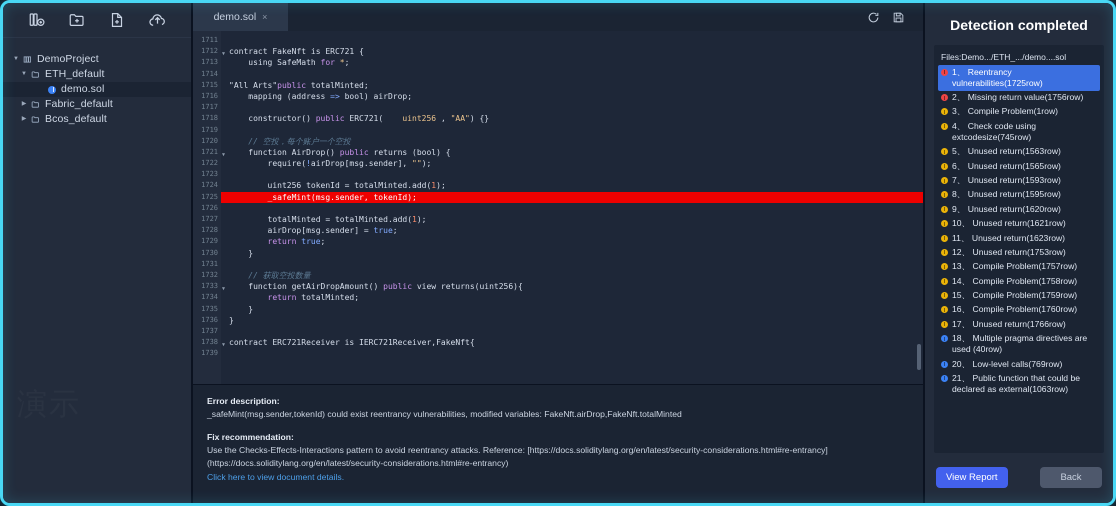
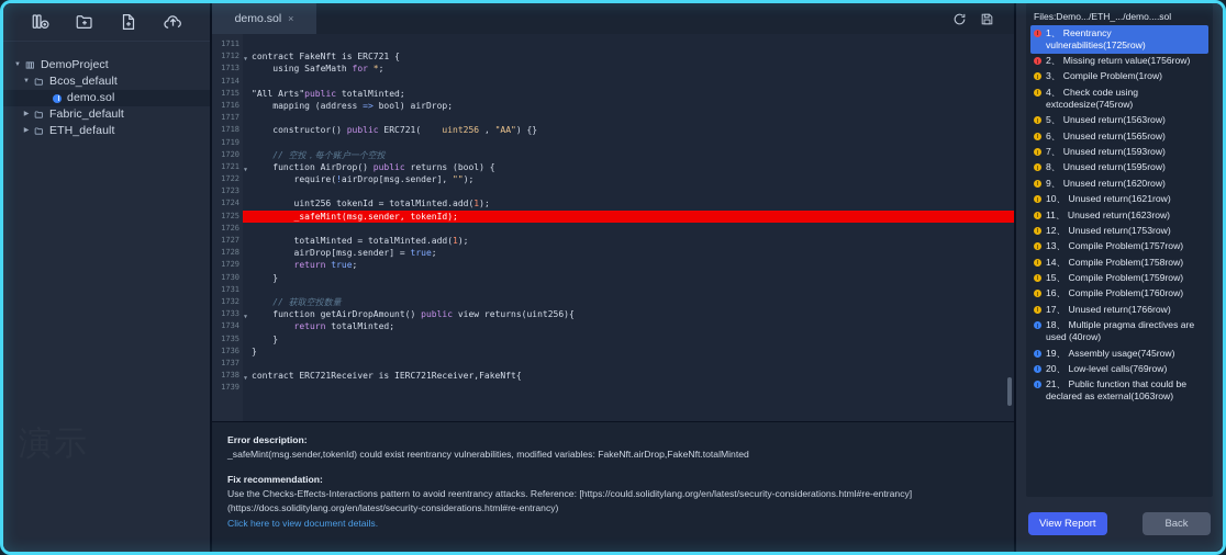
  DemoProject
- ETH_default
+ Bcos_default
  demo.sol
  Fabric_default
- Bcos_default
+ ETH_default
  demo.sol
  ×
  1711
  1712
  1713
  1714
  1715
  1716
  1717
  1718
  1719
  1720
  1721
  1722
  1723
  1724
  1725
  1726
  1727
  1728
  1729
  1730
  1731
  1732
  1733
  1734
  1735
  1736
  1737
  1738
  1739
  contract FakeNft is ERC721 {
  using SafeMath for *;
  "All Arts"public totalMinted;
  mapping (address => bool) airDrop;
  constructor() public ERC721( uint256 , "AA") {}
  // 空投，每个账户一个空投
  function AirDrop() public returns (bool) {
  require(!airDrop[msg.sender], "");
  uint256 tokenId = totalMinted.add(1);
  _safeMint(msg.sender, tokenId);
  totalMinted = totalMinted.add(1);
  airDrop[msg.sender] = true;
  return true;
  }
  // 获取空投数量
  function getAirDropAmount() public view returns(uint256){
  return totalMinted;
  }
  }
  contract ERC721Receiver is IERC721Receiver,FakeNft{
  Error description:
  _safeMint(msg.sender,tokenId) could exist reentrancy vulnerabilities, modified variables: FakeNft.airDrop,FakeNft.totalMinted
  Fix recommendation:
- Use the Checks-Effects-Interactions pattern to avoid reentrancy attacks. Reference: [https://docs.soliditylang.org/en/latest/security-considerations.html#re-entrancy]
+ Use the Checks-Effects-Interactions pattern to avoid reentrancy attacks. Reference: [https://could.soliditylang.org/en/latest/security-considerations.html#re-entrancy]
  (https://docs.soliditylang.org/en/latest/security-considerations.html#re-entrancy)
  Click here to view document details.
- Detection completed
  Files:Demo.../ETH_.../demo....sol
  1、 Reentrancy vulnerabilities(1725row)
  2、 Missing return value(1756row)
  3、 Compile Problem(1row)
  4、 Check code using extcodesize(745row)
  5、 Unused return(1563row)
  6、 Unused return(1565row)
  7、 Unused return(1593row)
  8、 Unused return(1595row)
  9、 Unused return(1620row)
  10、 Unused return(1621row)
  11、 Unused return(1623row)
  12、 Unused return(1753row)
  13、 Compile Problem(1757row)
  14、 Compile Problem(1758row)
  15、 Compile Problem(1759row)
  16、 Compile Problem(1760row)
  17、 Unused return(1766row)
  18、 Multiple pragma directives are used (40row)
+ 19、 Assembly usage(745row)
  20、 Low-level calls(769row)
  21、 Public function that could be declared as external(1063row)
  View Report
  Back
